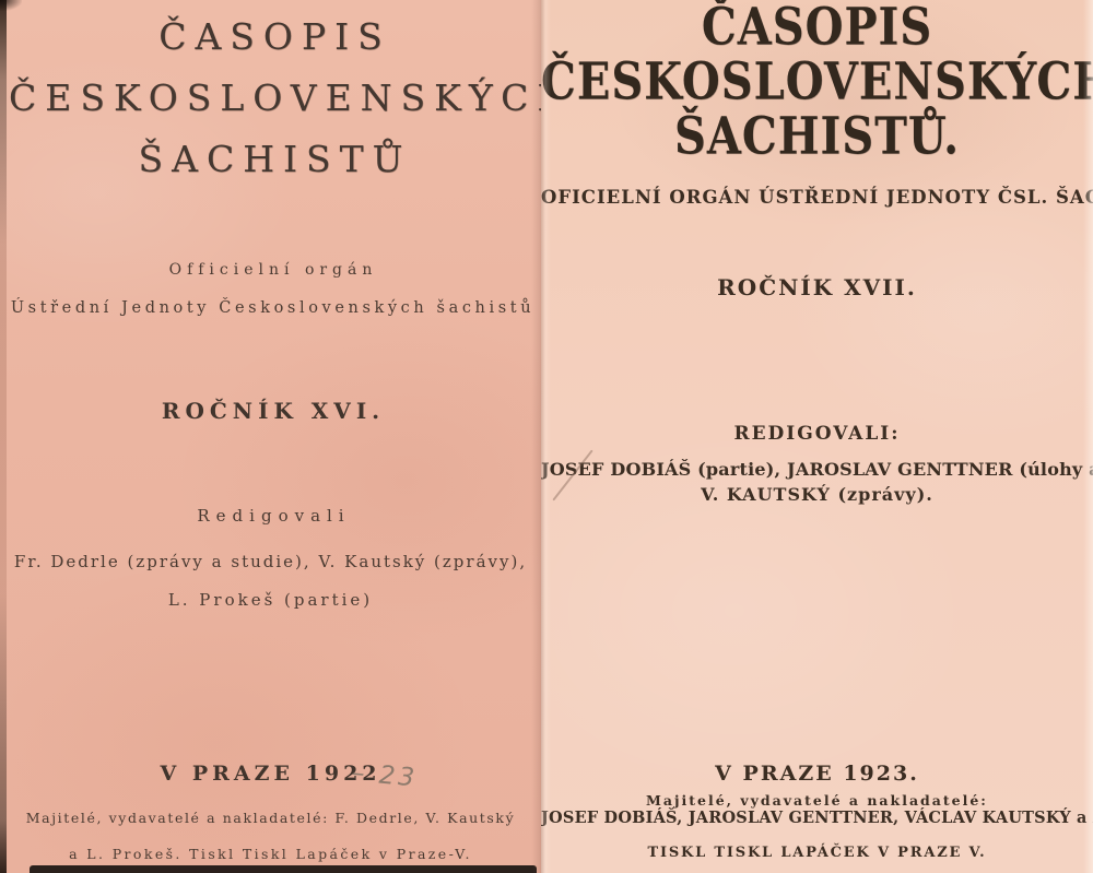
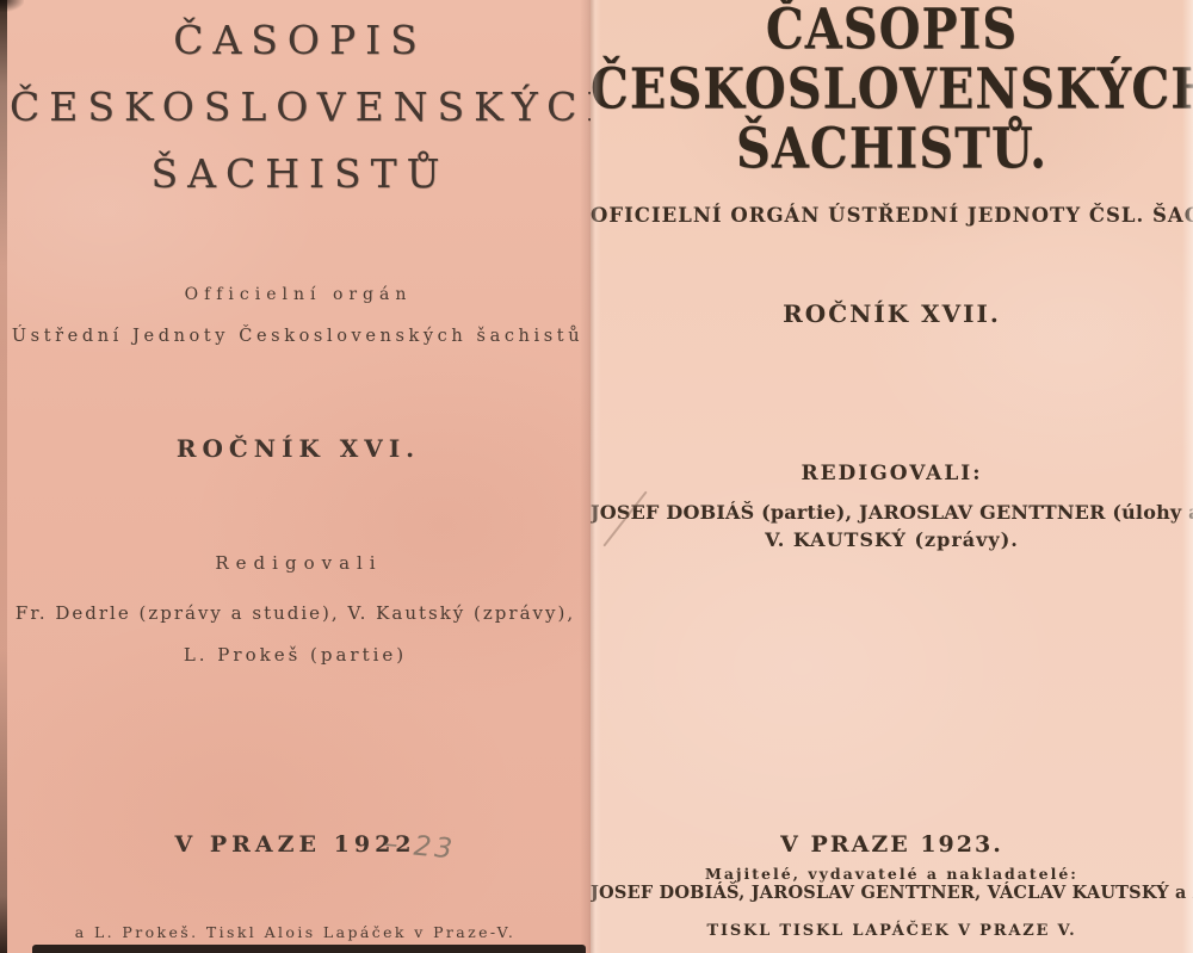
  ČASOPIS
  ČESKOSLOVENSKÝC
  ŠACHISTŮ
  Officielní orgán
  Ústřední Jednoty Československých šachistů
  ROČNÍK XVI.
  Redigovali
  Fr. Dedrle (zprávy a studie), V. Kautský (zprávy),
  L. Prokeš (partie)
  V PRAZE 1922
- Majitelé, vydavatelé a nakladatelé: F. Dedrle, V. Kautský
- a L. Prokeš. Tiskl Tiskl Lapáček v Praze-V.
+ a L. Prokeš. Tiskl Alois Lapáček v Praze-V.
  ČASOPIS
  ČESKOSLOVENSKÝC
  ŠACHISTŮ.
  FICIELNÍ ORGÁN ÚSTŘEDNÍ JEDNOTY ČSL. ŠA
  ROČNÍK XVII.
  REDIGOVALI:
  OSEF DOBIÁŠ (partie), JAROSLAV GENTTNER (úlohy
  V. KAUTSKÝ (zprávy).
  V PRAZE 1923.
  Majitelé, vydavatelé a nakladatelé:
  OSEF DOBIÁŠ, JAROSLAV GENTTNER, VÁCLAV KAUTSKÝ a
  TISKL TISKL LAPÁČEK V PRAZE V.
